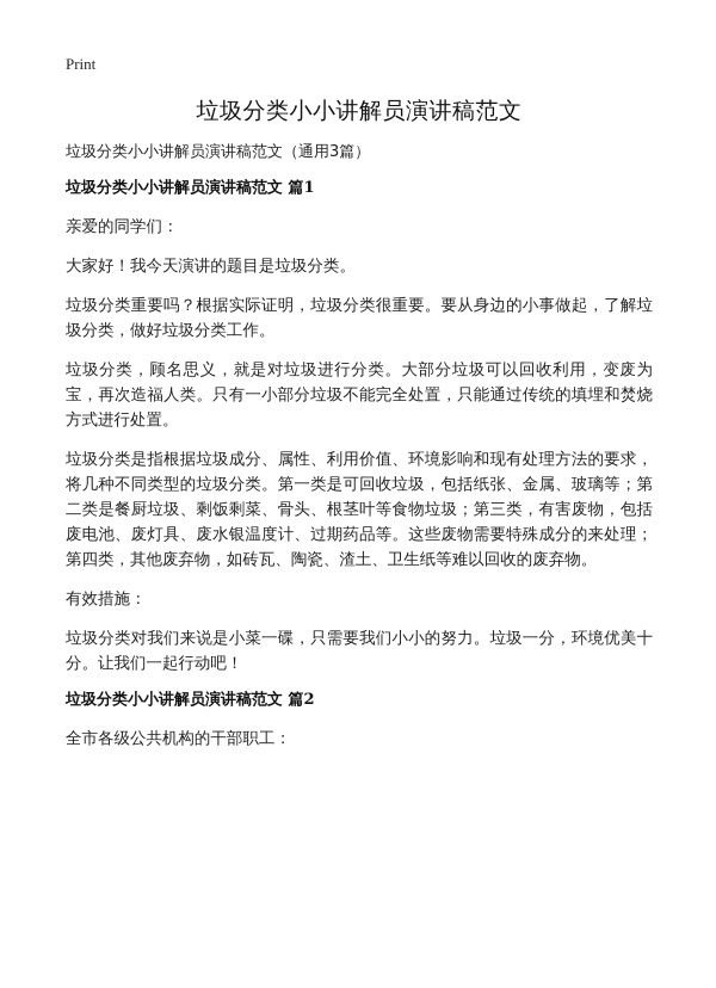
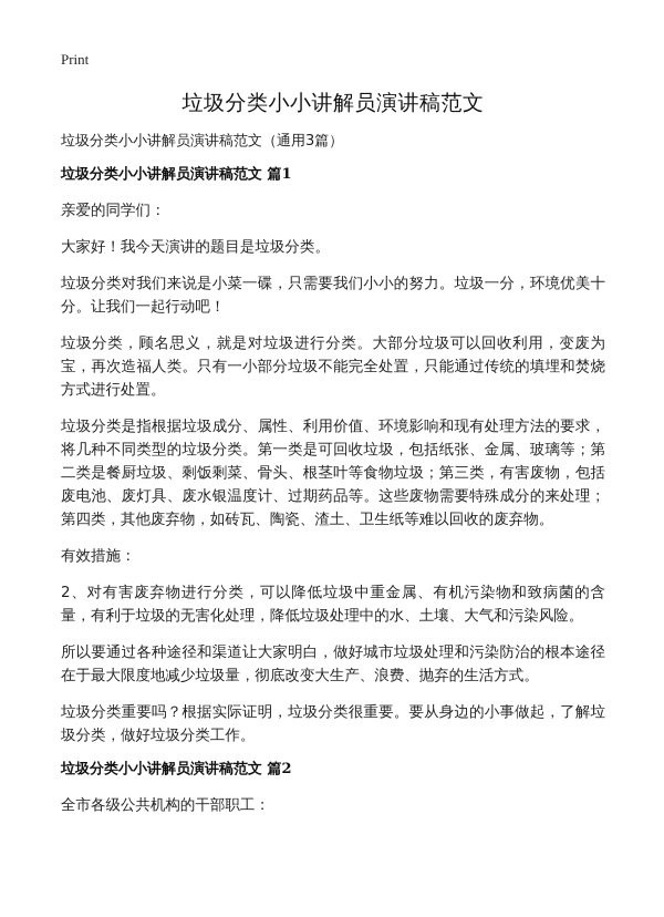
  Print
  垃圾分类小小讲解员演讲稿范文
  垃圾分类小小讲解员演讲稿范文（通用3篇）
  垃圾分类小小讲解员演讲稿范文 篇1
  亲爱的同学们：
  大家好！我今天演讲的题目是垃圾分类。
- 垃圾分类重要吗？根据实际证明，垃圾分类很重要。要从身边的小事做起，了解垃圾分类，做好垃圾分类工作。
+ 垃圾分类对我们来说是小菜一碟，只需要我们小小的努力。垃圾一分，环境优美十分。让我们一起行动吧！
  垃圾分类，顾名思义，就是对垃圾进行分类。大部分垃圾可以回收利用，变废为宝，再次造福人类。只有一小部分垃圾不能完全处置，只能通过传统的填埋和焚烧方式进行处置。
  垃圾分类是指根据垃圾成分、属性、利用价值、环境影响和现有处理方法的要求，将几种不同类型的垃圾分类。第一类是可回收垃圾，包括纸张、金属、玻璃等；第二类是餐厨垃圾、剩饭剩菜、骨头、根茎叶等食物垃圾；第三类，有害废物，包括废电池、废灯具、废水银温度计、过期药品等。这些废物需要特殊成分的来处理；第四类，其他废弃物，如砖瓦、陶瓷、渣土、卫生纸等难以回收的废弃物。
  有效措施：
+ 2、对有害废弃物进行分类，可以降低垃圾中重金属、有机污染物和致病菌的含量，有利于垃圾的无害化处理，降低垃圾处理中的水、土壤、大气和污染风险。
+ 所以要通过各种途径和渠道让大家明白，做好城市垃圾处理和污染防治的根本途径在于最大限度地减少垃圾量，彻底改变大生产、浪费、抛弃的生活方式。
- 垃圾分类对我们来说是小菜一碟，只需要我们小小的努力。垃圾一分，环境优美十分。让我们一起行动吧！
+ 垃圾分类重要吗？根据实际证明，垃圾分类很重要。要从身边的小事做起，了解垃圾分类，做好垃圾分类工作。
  垃圾分类小小讲解员演讲稿范文 篇2
  全市各级公共机构的干部职工：
